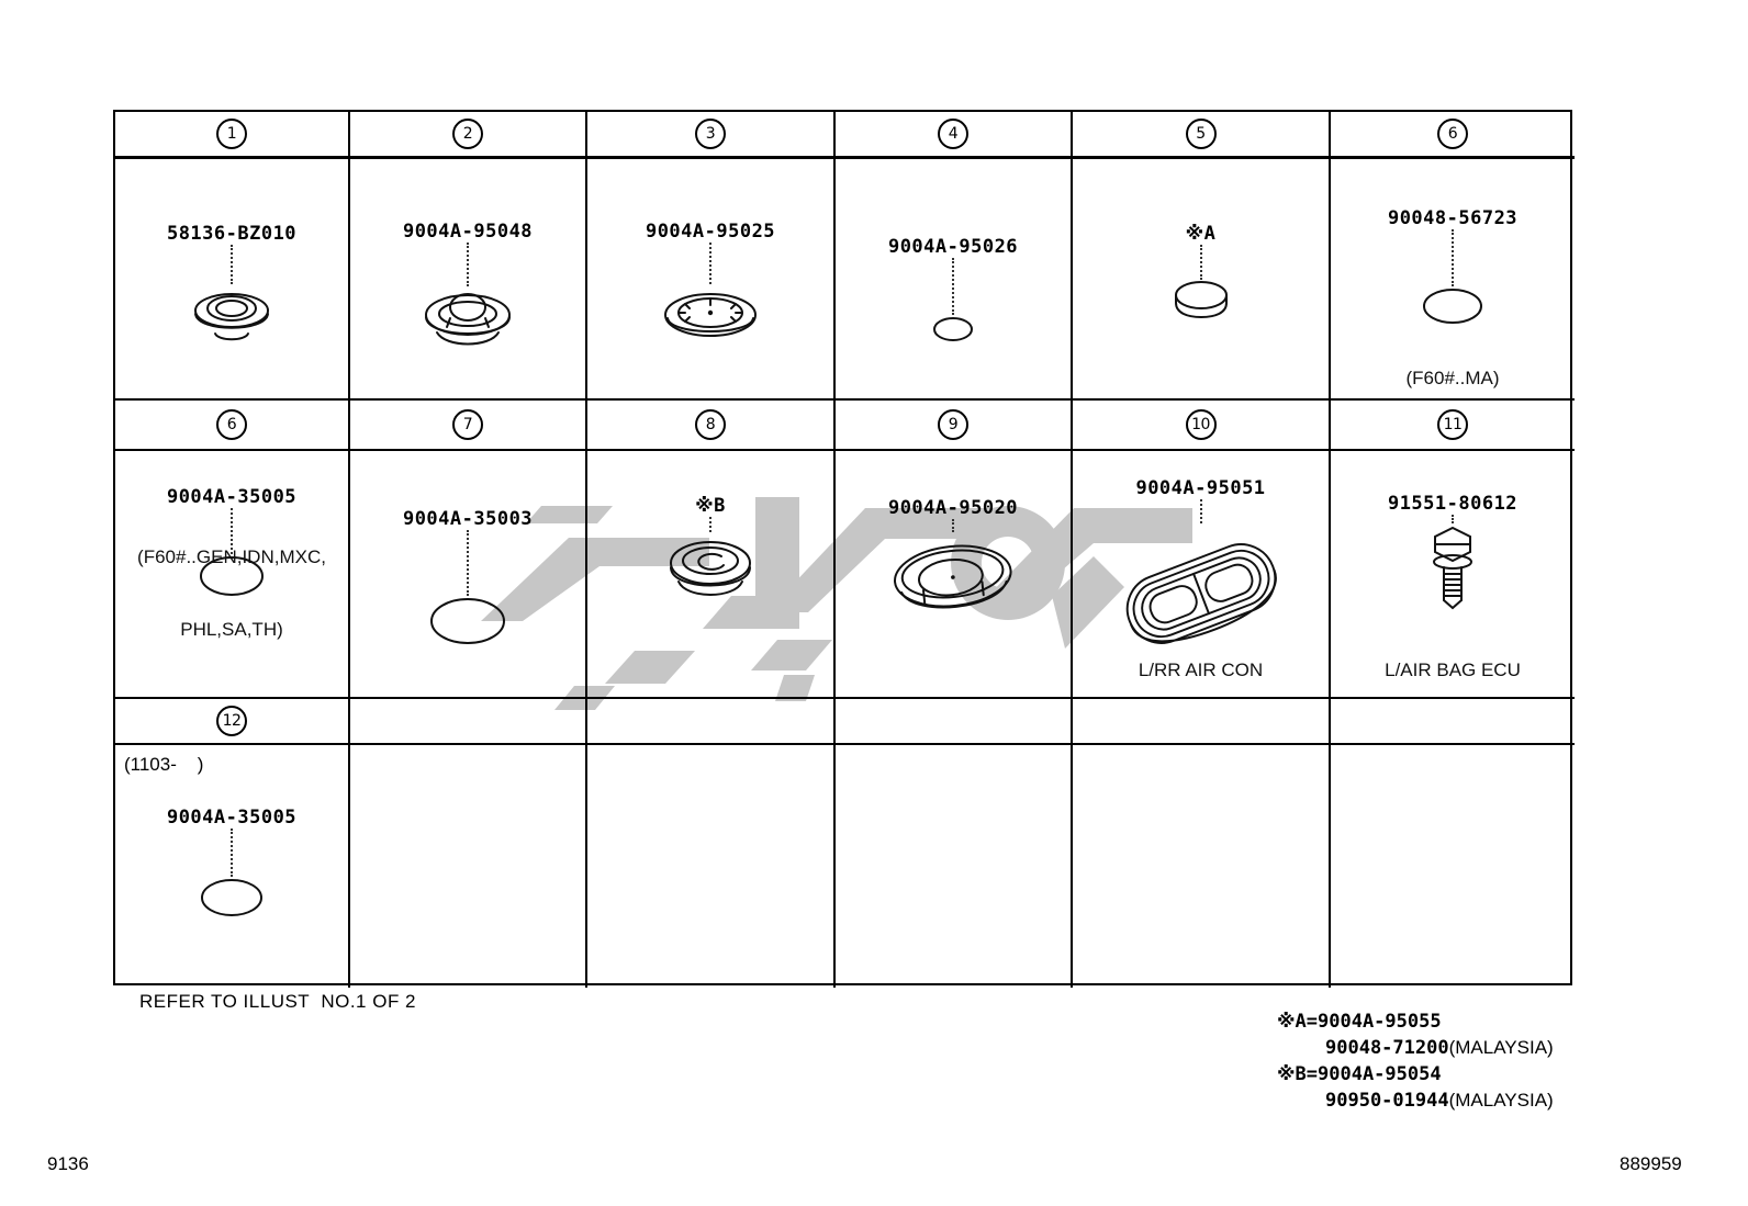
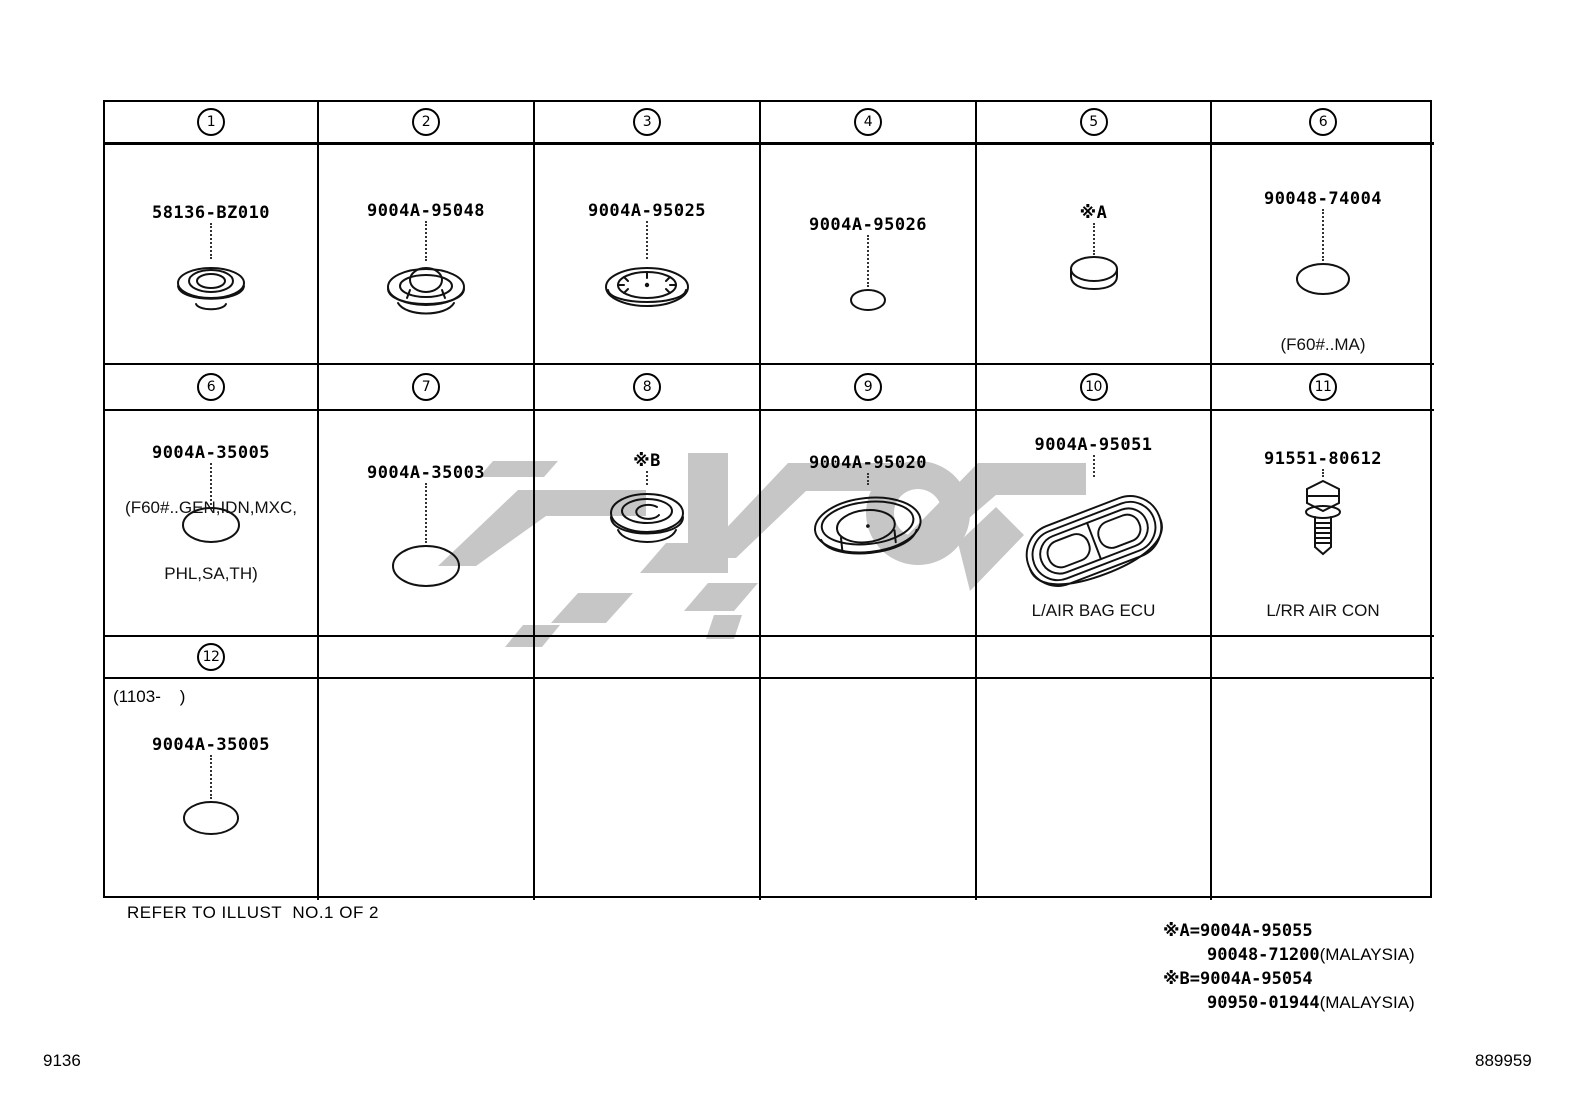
  1
  2
  3
  4
  5
  6
  58136-BZ010
  9004A-95048
  9004A-95025
  9004A-95026
  ※A
- 90048-56723
+ 90048-74004
  (F60#..MA)
  6
  7
  8
  9
  10
  11
  9004A-35005
  (F60#..GEN,IDN,MXC,
  PHL,SA,TH)
  9004A-35003
  ※B
  9004A-95020
  9004A-95051
- L/RR AIR CON
+ L/AIR BAG ECU
  91551-80612
- L/AIR BAG ECU
+ L/RR AIR CON
  12
  (1103- )
  9004A-35005
  REFER TO ILLUST NO.1 OF 2
  ※A=9004A-95055
  90048-71200(MALAYSIA)
  ※B=9004A-95054
  90950-01944(MALAYSIA)
  9136
  889959
